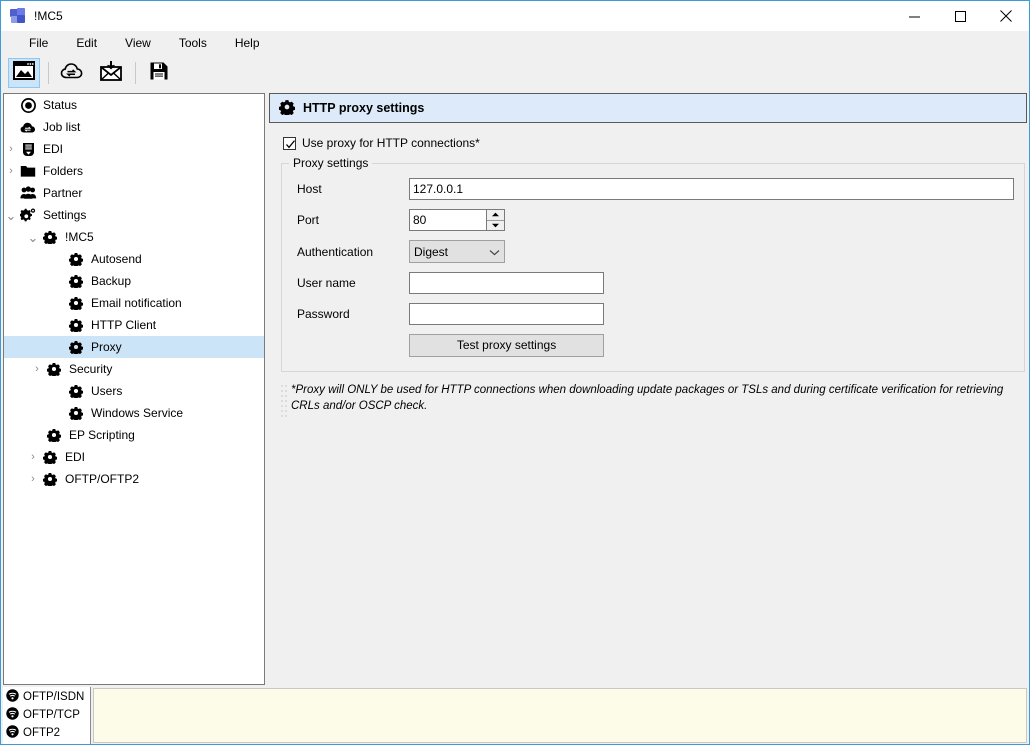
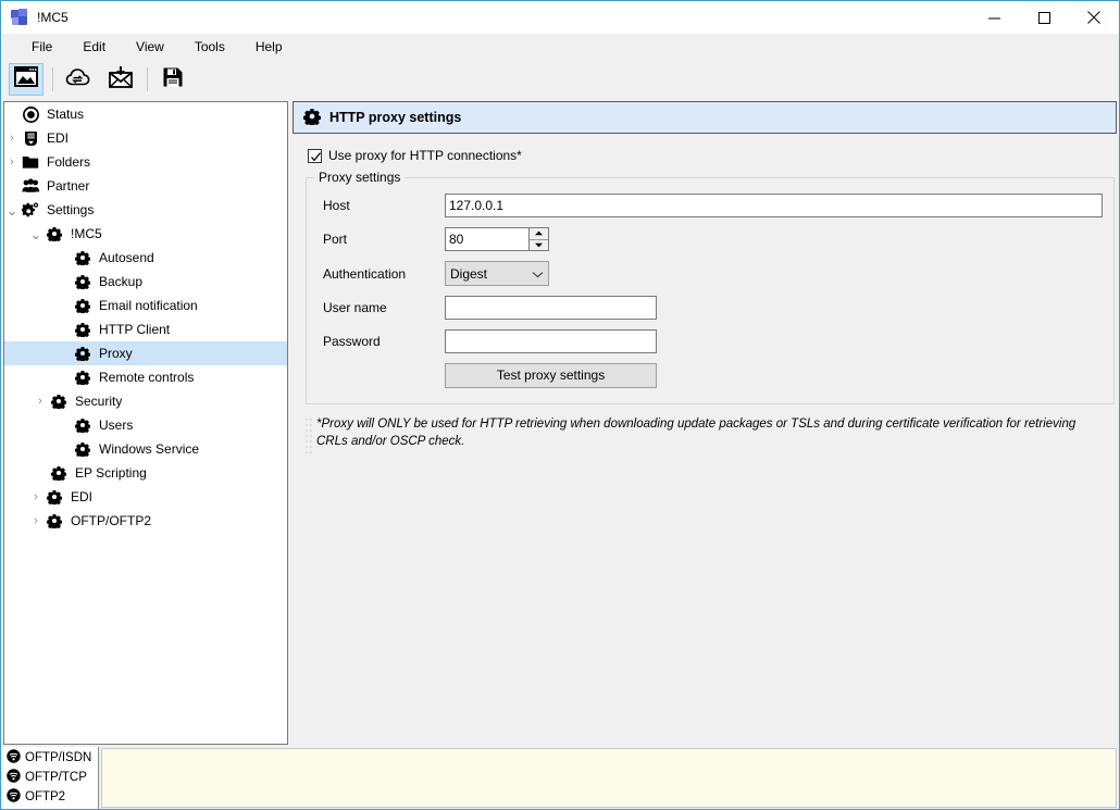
  !MC5
  File
  Edit
  View
  Tools
  Help
  Status
- Job list
  ›
  EDI
  ›
  Folders
  Partner
  ⌄
  Settings
  ⌄
  !MC5
  Autosend
  Backup
  Email notification
  HTTP Client
  Proxy
+ Remote controls
  ›
  Security
  Users
  Windows Service
  EP Scripting
  ›
  EDI
  ›
  OFTP/OFTP2
  HTTP proxy settings
  Use proxy for HTTP connections*
  Proxy settings
  Host
  127.0.0.1
  Port
  80
  Authentication
  Digest
  User name
  Password
  Test proxy settings
- *Proxy will ONLY be used for HTTP connections when downloading update packages or TSLs and during certificate verification for retrieving CRLs and/or OSCP check.
+ *Proxy will ONLY be used for HTTP retrieving when downloading update packages or TSLs and during certificate verification for retrieving CRLs and/or OSCP check.
  OFTP/ISDN
  OFTP/TCP
  OFTP2
